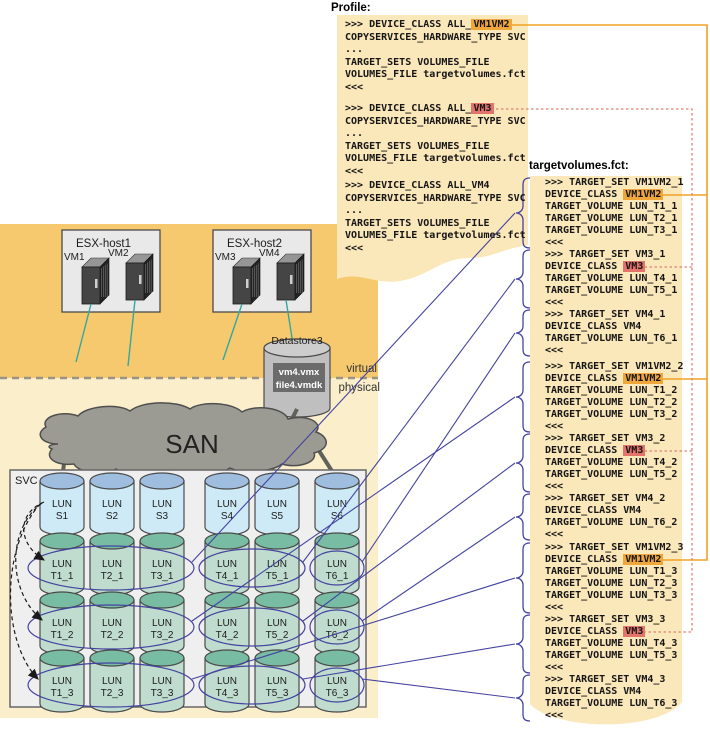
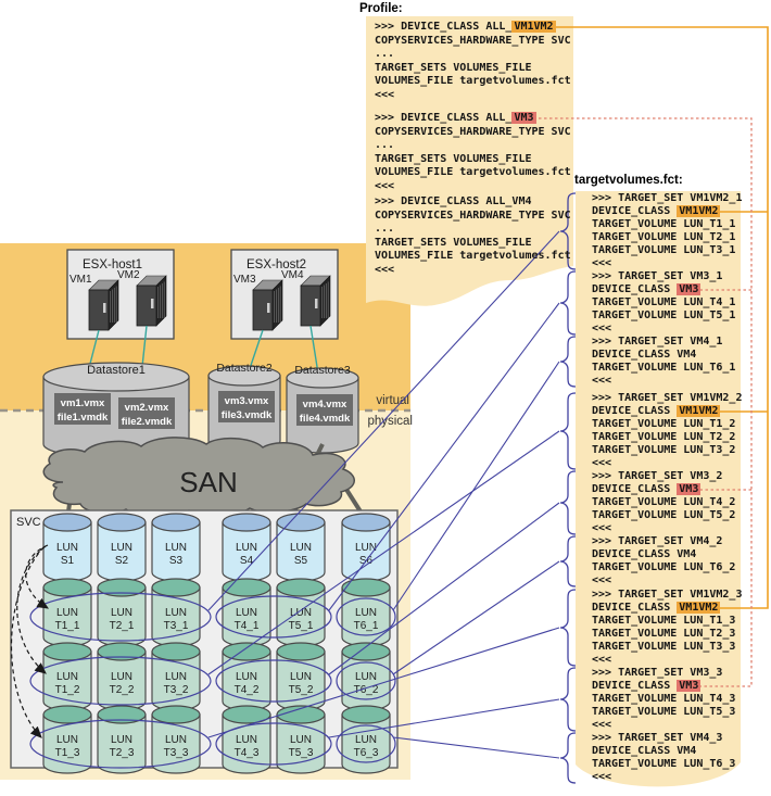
  ESX-host1
  VM1
  VM2
  ESX-host2
  VM3
  VM4
+ Datastore1
+ vm1.vmx
+ file1.vmdk
+ vm2.vmx
+ file2.vmdk
+ Datastore2
+ vm3.vmx
+ file3.vmdk
  Datastore3
  vm4.vmx
  file4.vmdk
  SAN
  virtul
  physical
  SVC
  LUN
  S1
  LUN
  S2
  LUN
  S3
  LUN
  S4
  LUN
  S5
  LUN
  S6
  LUN
  T1_1
  LUN
  T2_1
  LUN
  T3_1
  LUN
  T4_1
  LUN
  T5_1
  LUN
  T6_1
  LUN
  T1_2
  LUN
  T2_2
  LUN
  T3_2
  LUN
  T4_2
  LUN
  T5_2
  LUN
  T6_2
  LUN
  T1_3
  LUN
  T2_3
  LUN
  T3_3
  LUN
  T4_3
  LUN
  T5_3
  LUN
  T6_3
  Profile:
  targetvolumes.fct:
  >>> DEVICE_CLASS ALL_ VM1VM2
  COPYSERVICES_HARDWARE_TYPE SVC
  ...
  TARGET_SETS VOLUMES_FILE
  VOLUMES_FILE targetvolumes.fct
  <<<
  >>> DEVICE_CLASS ALL_ VM3
  COPYSERVICES_HARDWARE_TYPE SVC
  ...
  TARGET_SETS VOLUMES_FILE
  VOLUMES_FILE targetvolumes.fct
  <<<
  >>> DEVICE_CLASS ALL_VM4
  COPYSERVICES_HARDWARE_TYPE SVC
  ...
  TARGET_SETS VOLUMES_FILE
  VOLUMES_FILE targetvolumes.fct
  <<<
  >>> TARGET_SET VM1VM2_1
  DEVICE_CLASS VM1VM2
  TARGET_VOLUME LUN_T1_1
  TARGET_VOLUME LUN_T2_1
  TARGET_VOLUME LUN_T3_1
  <<<
  >>> TARGET_SET VM3_1
  DEVICE_CLASS VM3
  TARGET_VOLUME LUN_T4_1
  TARGET_VOLUME LUN_T5_1
  <<<
  >>> TARGET_SET VM4_1
  DEVICE_CLASS VM4
  TARGET_VOLUME LUN_T6_1
  <<<
  >>> TARGET_SET VM1VM2_2
  DEVICE_CLASS VM1VM2
  TARGET_VOLUME LUN_T1_2
  TARGET_VOLUME LUN_T2_2
  TARGET_VOLUME LUN_T3_2
  <<<
  >>> TARGET_SET VM3_2
  DEVICE_CLASS VM3
  TARGET_VOLUME LUN_T4_2
  TARGET_VOLUME LUN_T5_2
  <<<
  >>> TARGET_SET VM4_2
  DEVICE_CLASS VM4
  TARGET_VOLUME LUN_T6_2
  <<<
  >>> TARGET_SET VM1VM2_3
  DEVICE_CLASS VM1VM2
  TARGET_VOLUME LUN_T1_3
  TARGET_VOLUME LUN_T2_3
  TARGET_VOLUME LUN_T3_3
  <<<
  >>> TARGET_SET VM3_3
  DEVICE_CLASS VM3
  TARGET_VOLUME LUN_T4_3
  TARGET_VOLUME LUN_T5_3
  <<<
  >>> TARGET_SET VM4_3
  DEVICE_CLASS VM4
  TARGET_VOLUME LUN_T6_3
  <<<
